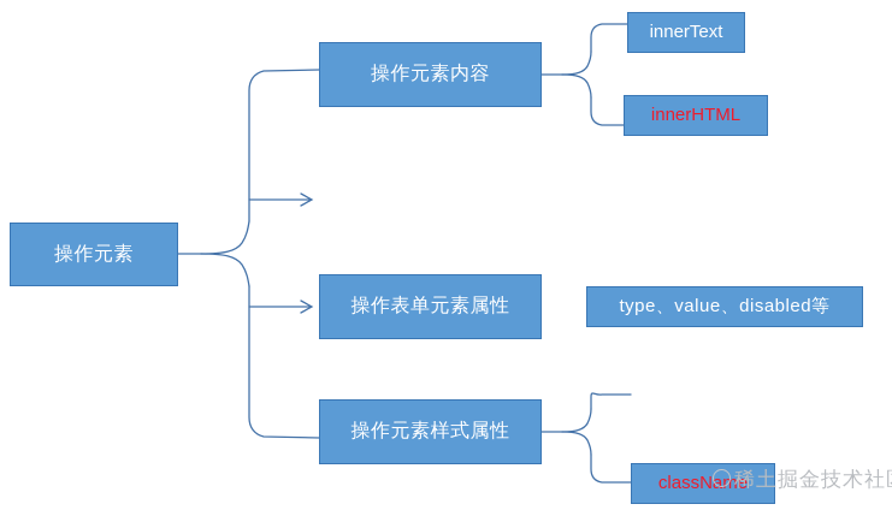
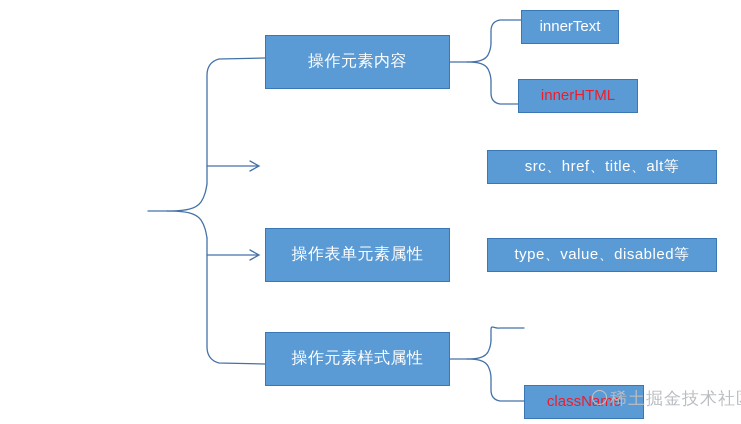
- 操作元素
  操作元素内容
  操作表单元素属性
  操作元素样式属性
  innerText
  innerHTML
+ src、href、title、alt等
  type、value、disabled等
  className
  稀土掘金技术社
